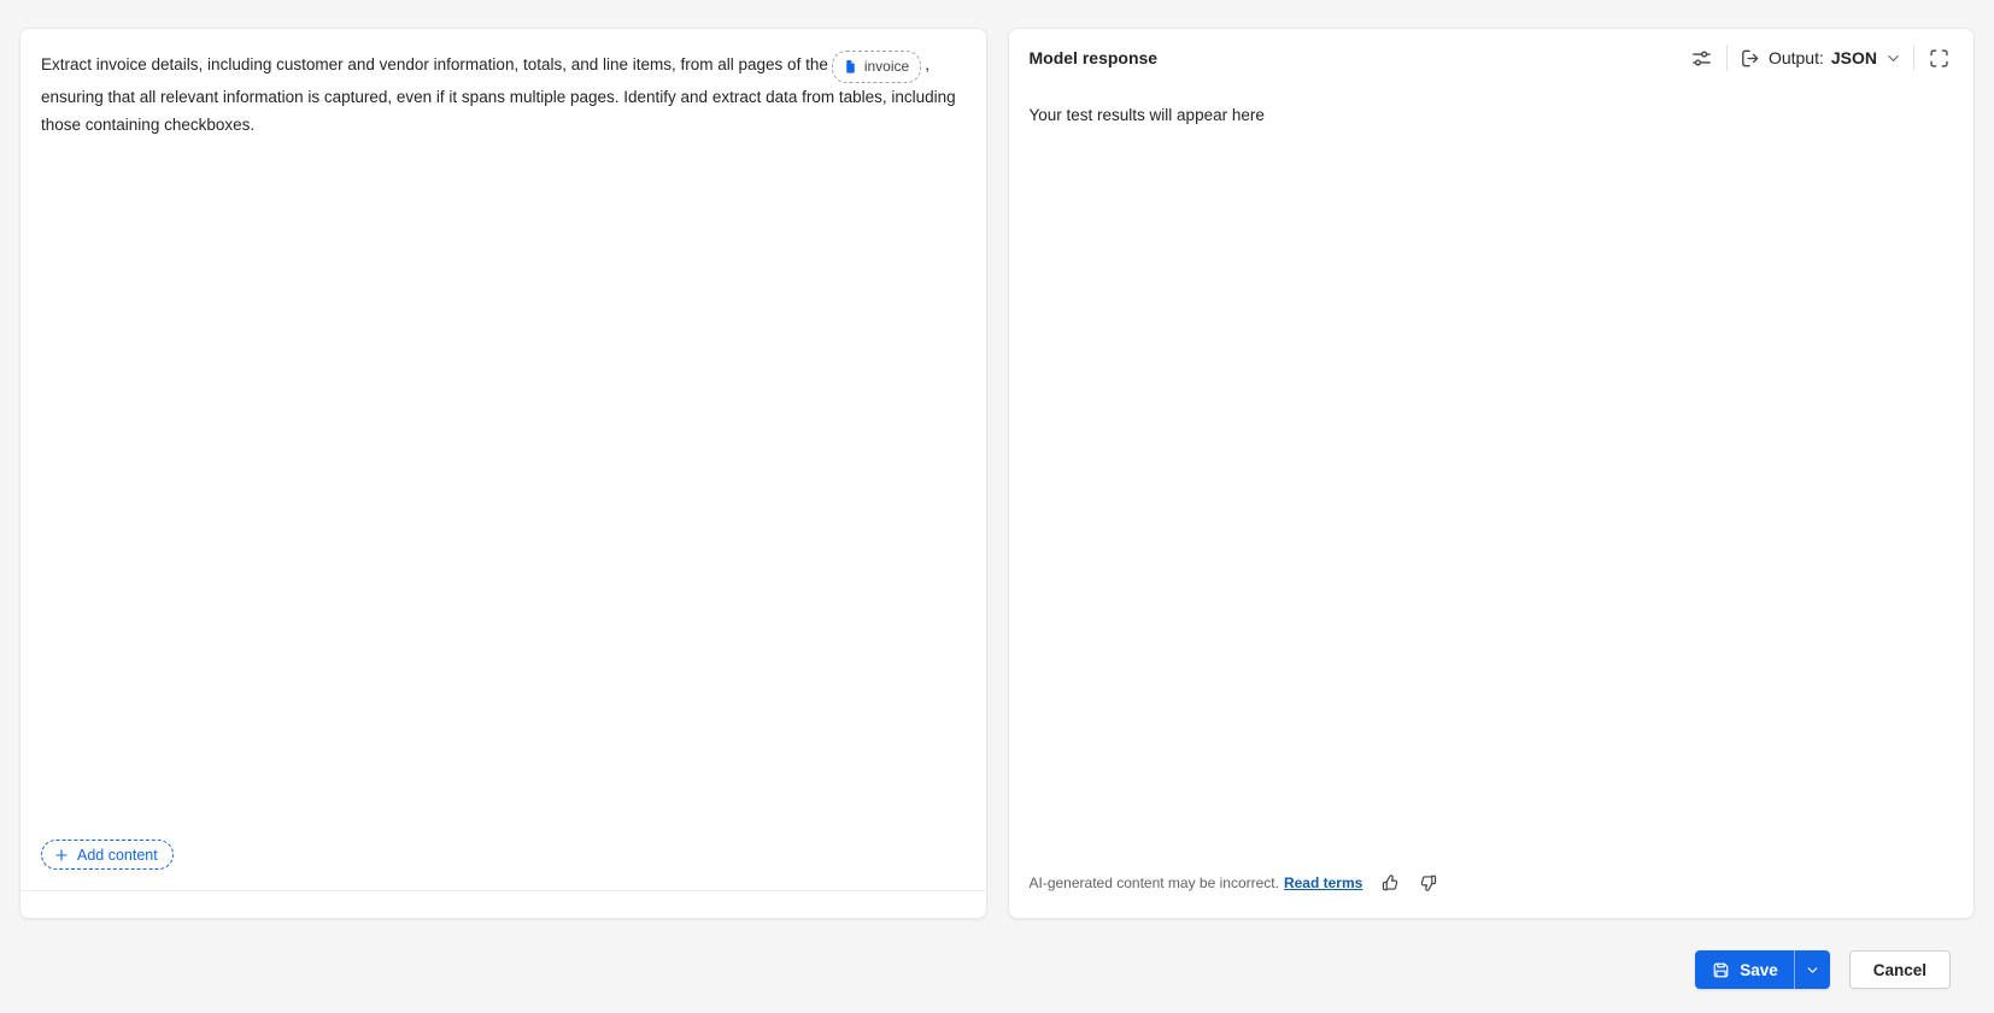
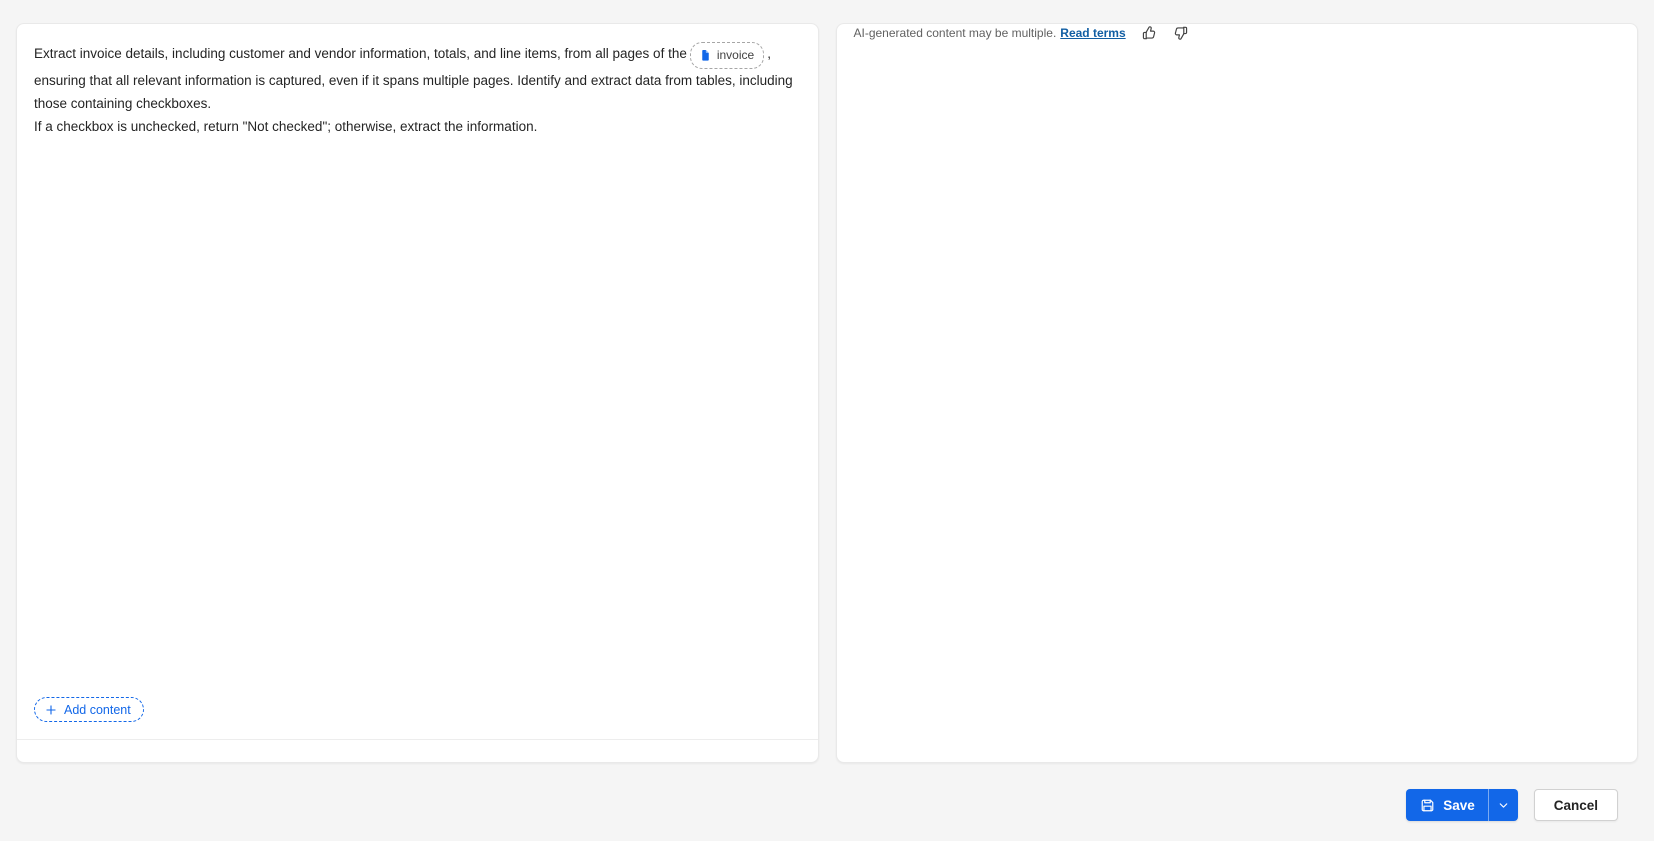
  Extract invoice details, including customer and vendor information, totals, and line items, from all pages of the
  invoice
  , ensuring that all relevant information is captured, even if it spans multiple pages. Identify and extract data from tables, including those containing checkboxes.
+ If a checkbox is unchecked, return "Not checked"; otherwise, extract the information.
  Add content
- Model response
- Output:
- JSON
- Your test results will appear here
- AI-generated content may be incorrect.
+ AI-generated content may be multiple.
  Read terms
  Save
  Cancel
